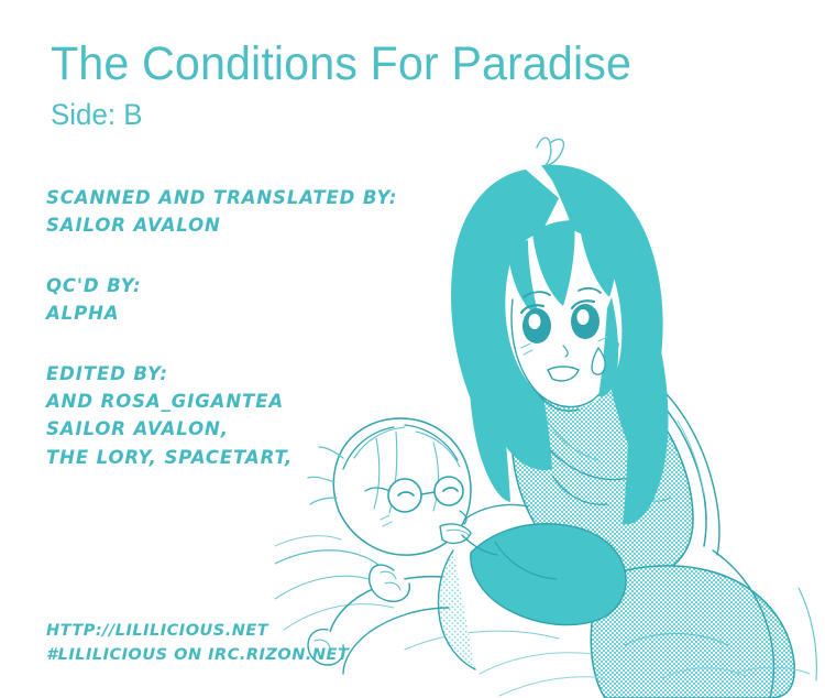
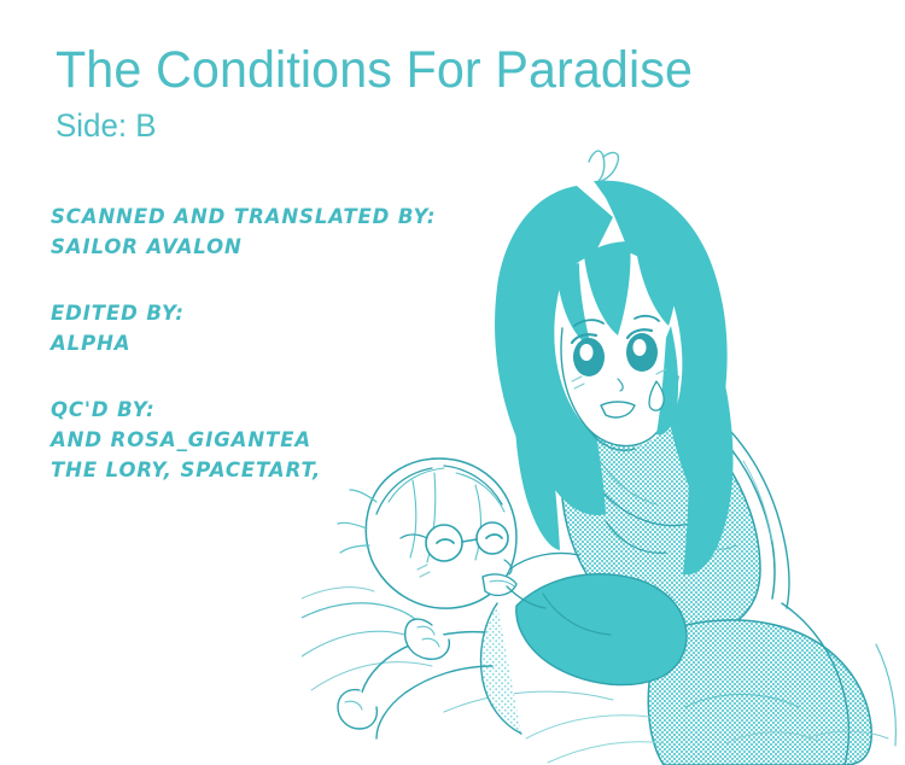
  The Conditions For Paradise
  Side: B
  SCANNED AND TRANSLATED BY:
  SAILOR AVALON
- QC'D BY:
+ EDITED BY:
  ALPHA
- EDITED BY:
+ QC'D BY:
  AND ROSA_GIGANTEA
- SAILOR AVALON,
  THE LORY, SPACETART,
- HTTP://LILILICIOUS.NET
- #LILILICIOUS ON IRC.RIZON.NET
